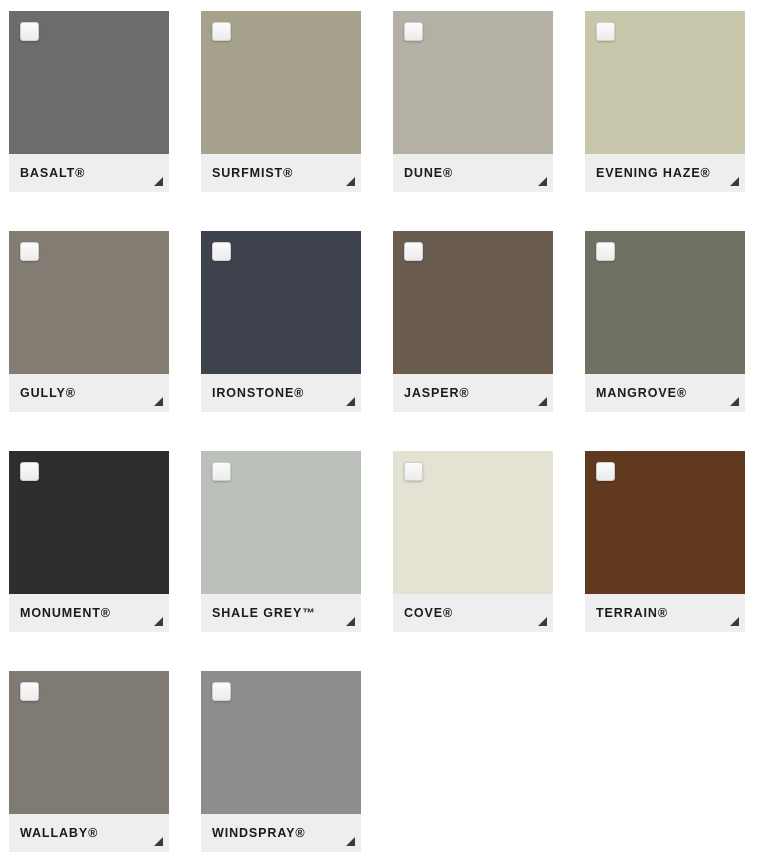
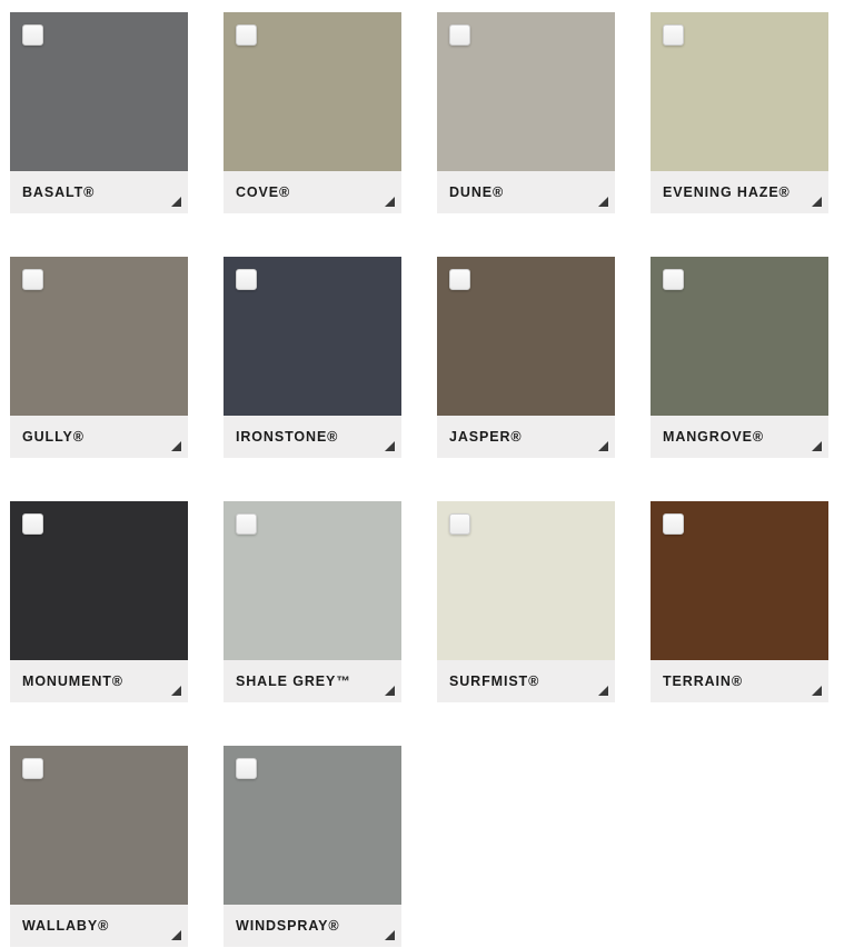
  BASALT®
- SURFMIST®
+ COVE®
  DUNE®
  EVENING HAZE®
  GULLY®
  IRONSTONE®
  JASPER®
  MANGROVE®
  MONUMENT®
  SHALE GREY™
- COVE®
+ SURFMIST®
  TERRAIN®
  WALLABY®
  WINDSPRAY®
